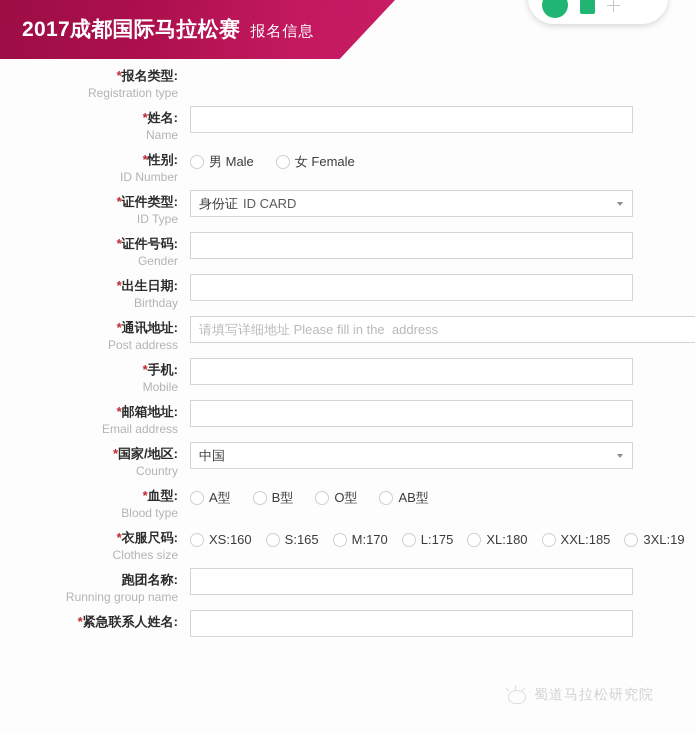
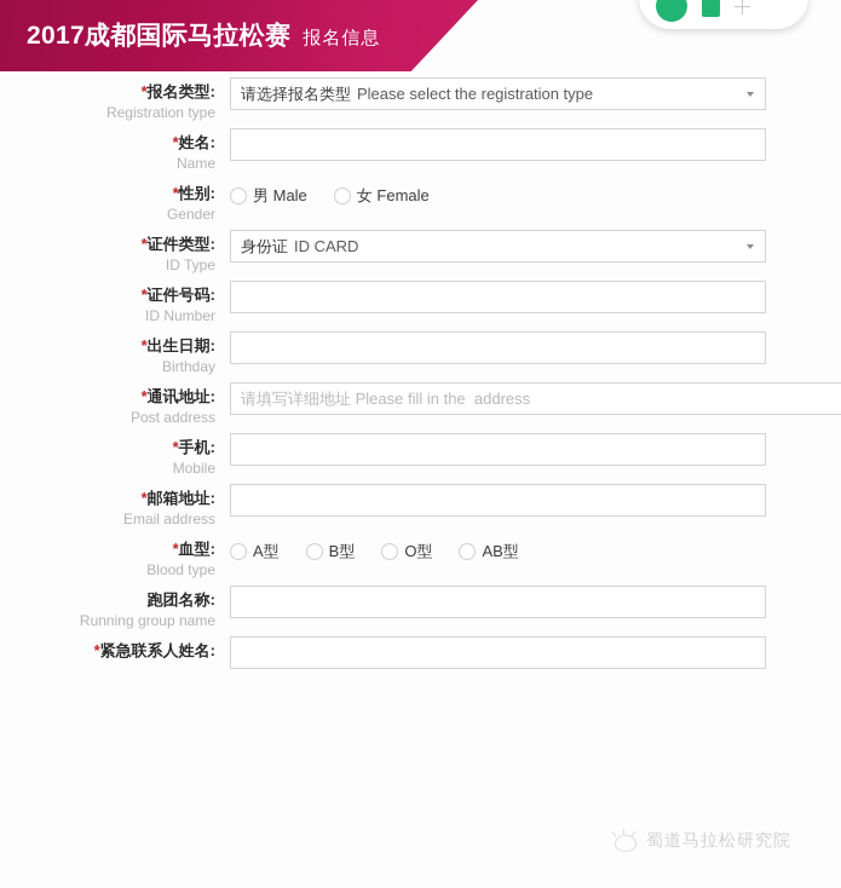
  2017成都国际马拉松赛
  报名信息
  *报名类型:
  Registration type
+ 请选择报名类型 Please select the registration type
  *姓名:
  Name
  *性别:
- ID Number
+ Gender
  男 Male
  女 Female
  *证件类型:
  ID Type
  身份证 ID CARD
  *证件号码:
- Gender
+ ID Number
  *出生日期:
  Birthday
  *通讯地址:
  Post address
  请填写详细地址 Please fill in the address
  *手机:
  Mobile
  *邮箱地址:
  Email address
- *国家/地区:
- Country
- 中国
  *血型:
  Blood type
  A型
  B型
  O型
  AB型
- *衣服尺码:
- Clothes size
- XS:160
- S:165
- M:170
- L:175
- XL:180
- XXL:185
- 3XL:19
  跑团名称:
  Running group name
  *紧急联系人姓名:
  蜀道马拉松研究院
